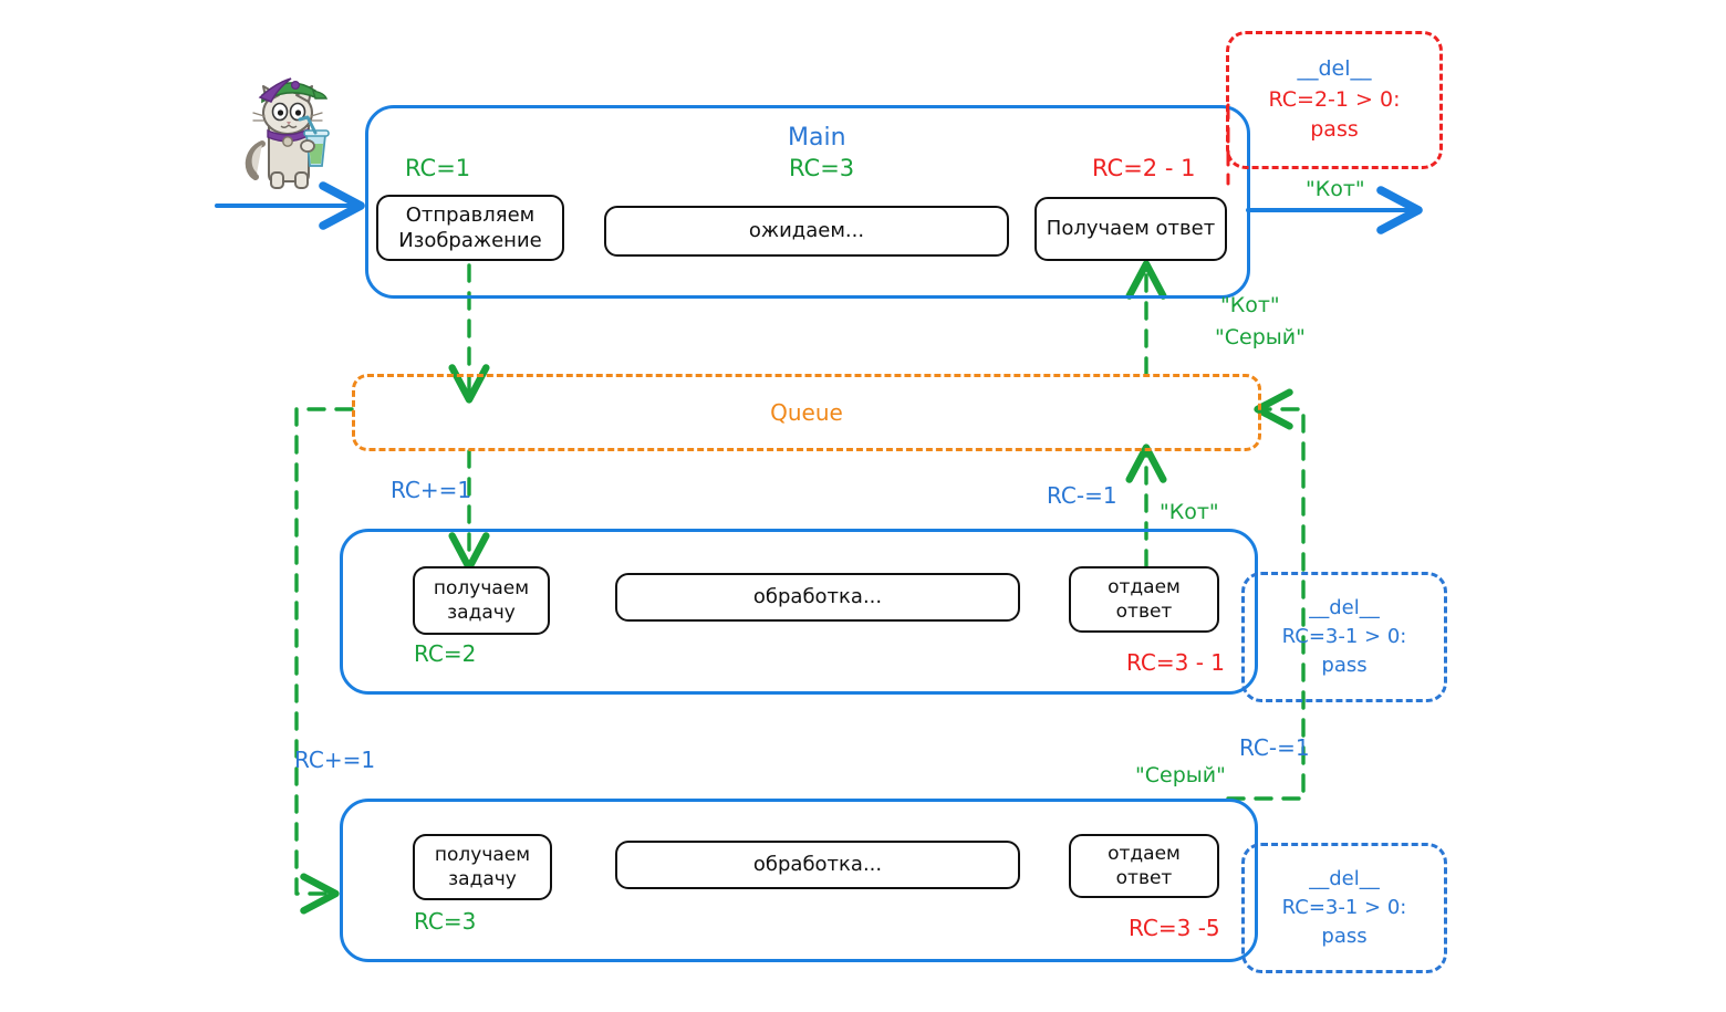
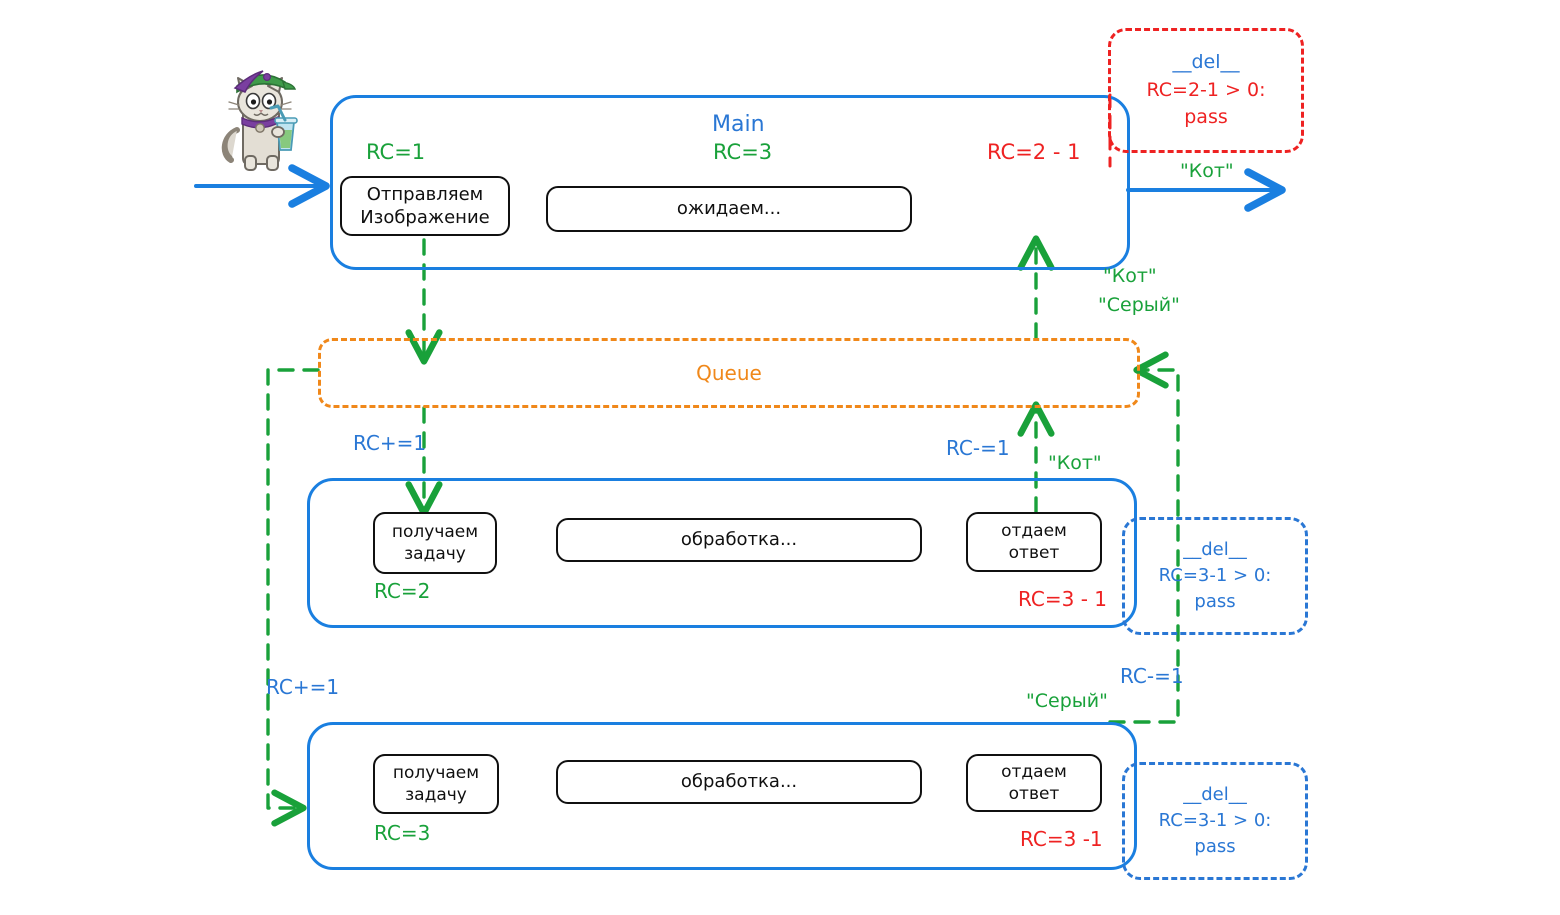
  Main
  RC=1
  RC=3
  RC=2 - 1
  Отправляем
  Изображение
  ожидаем...
- Получаем ответ
  __del__
  RC=2-1 > 0:
  pass
  "Кот"
  "Кот"
  "Серый"
  Queue
  RC+=1
  RC-=1
  "Кот"
  получаем
  задачу
  обработка...
  отдаем
  ответ
  RC=2
  RC=3 - 1
  __del__
  RC=3-1 > 0:
  pass
  RC-=1
  "Серый"
  RC+=1
  получаем
  задачу
  обработка...
  отдаем
  ответ
  RC=3
- RC=3 -5
+ RC=3 -1
  __del__
  RC=3-1 > 0:
  pass
